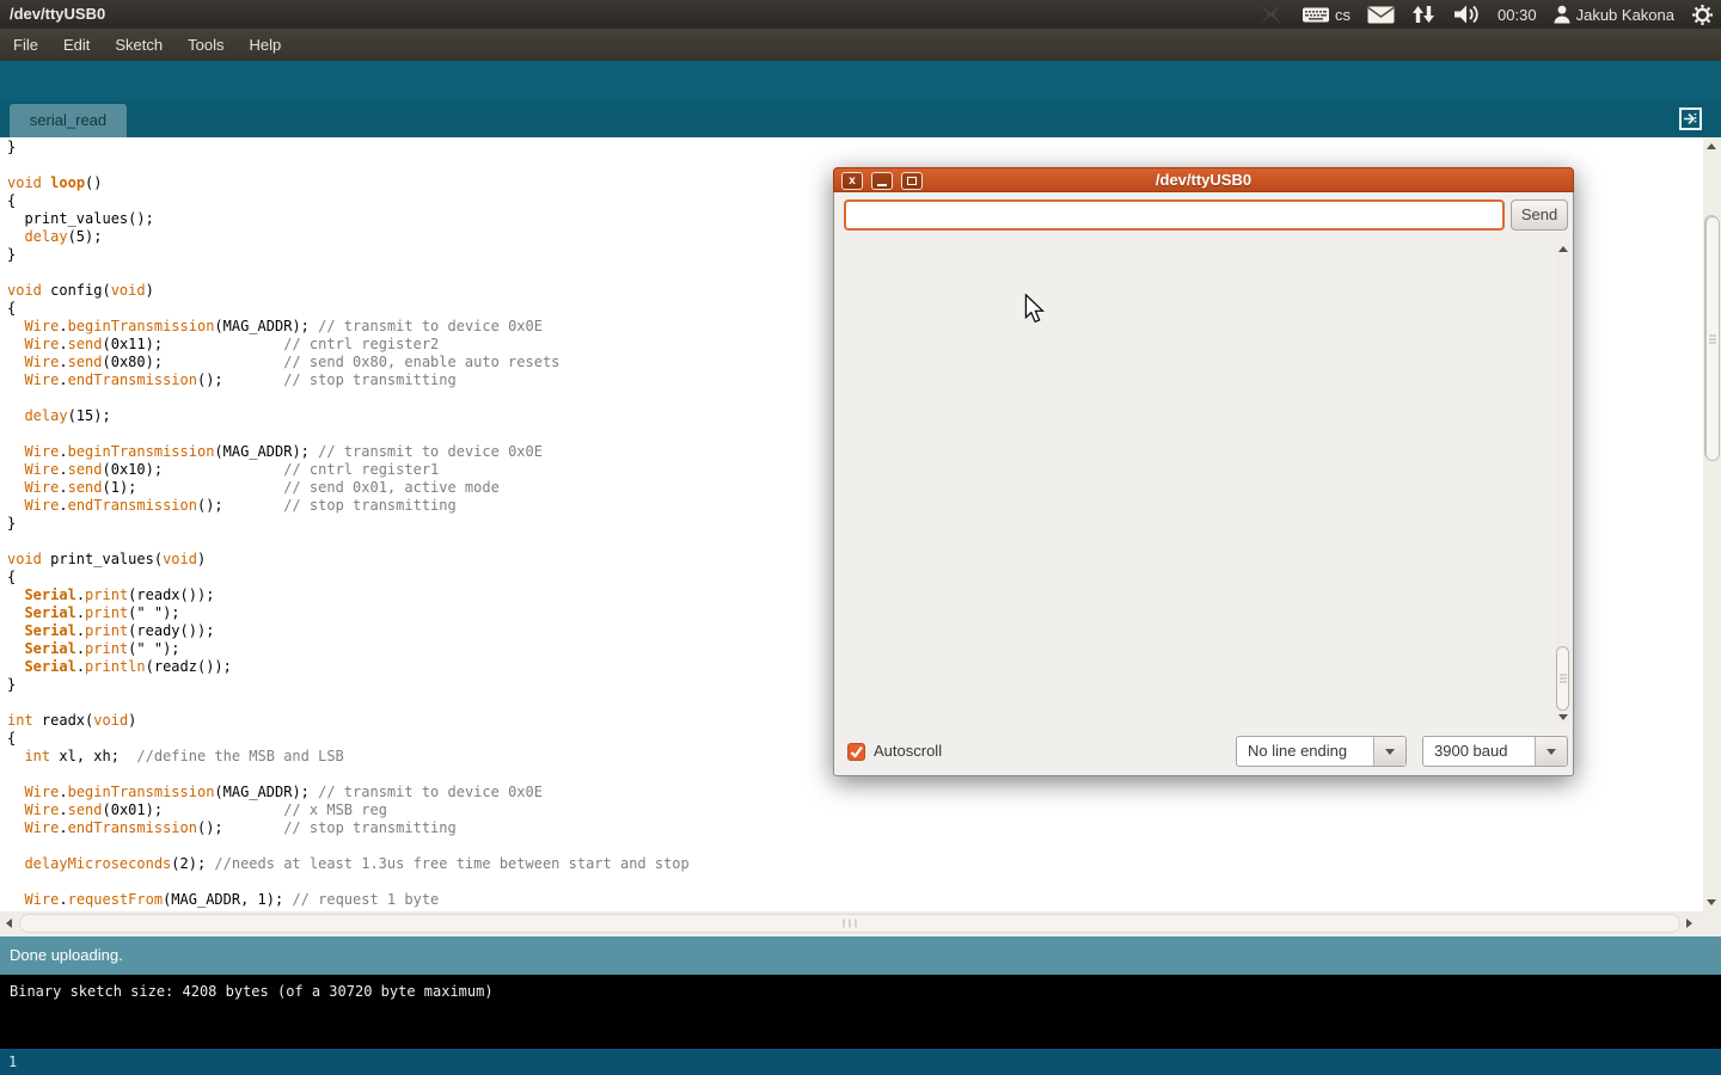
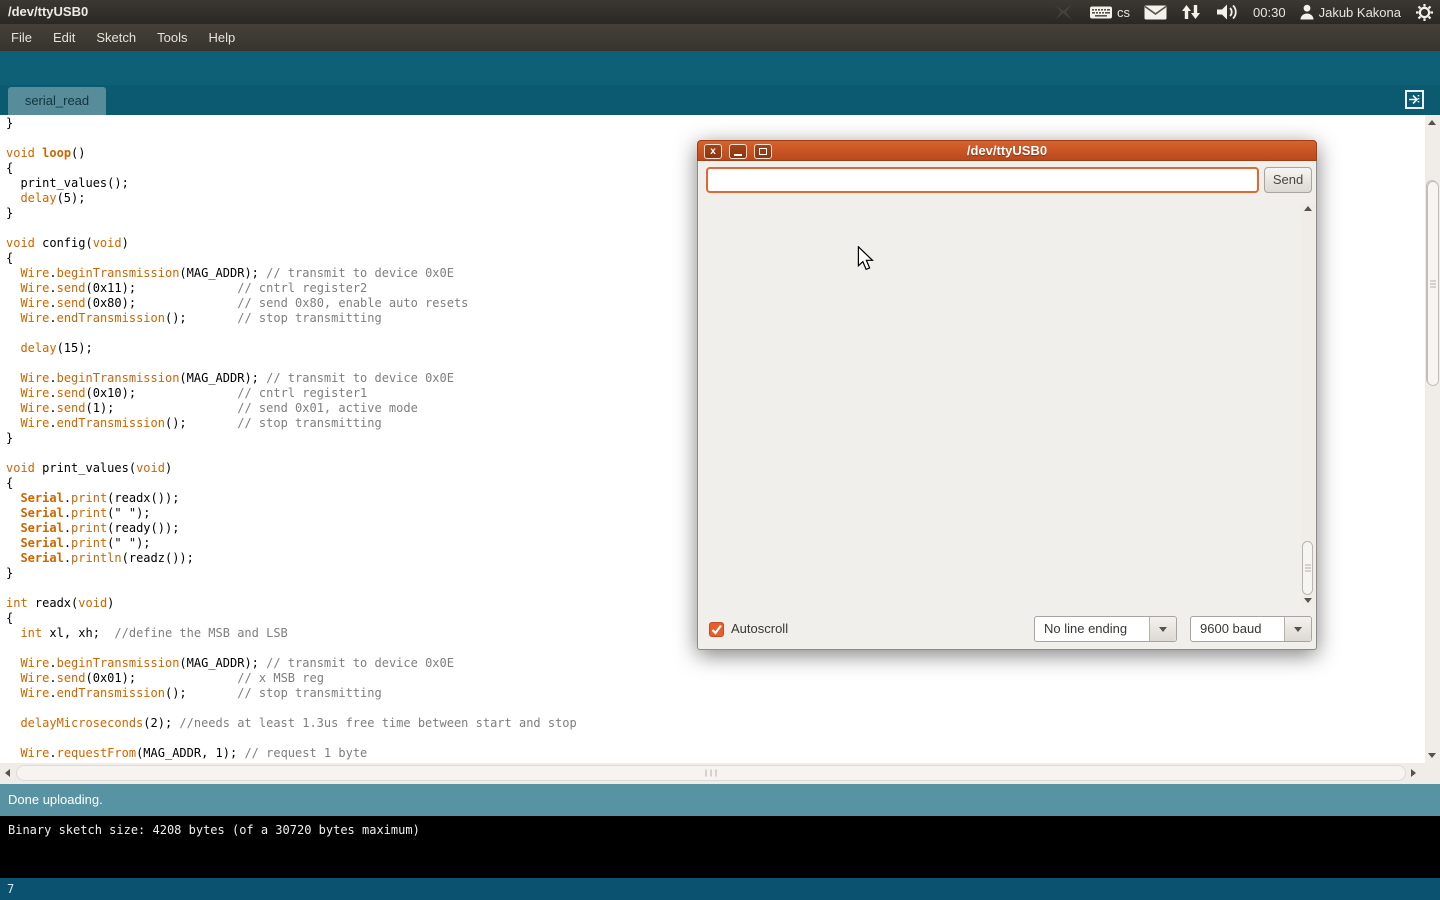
  /dev/ttyUSB0
  cs
  00:30
  Jakub Kakona
  File
  Edit
  Sketch
  Tools
  Help
  serial_read
  }
  void loop()
  {
  print_values();
  delay(5);
  }
  void config(void)
  {
  Wire.beginTransmission(MAG_ADDR); // transmit to device 0x0E Wire.send(0x11); // cntrl register2 Wire.send(0x80); // send 0x80, enable auto resets Wire.endTransmission(); // stop transmitting delay(15);
  Wire.beginTransmission(MAG_ADDR); // transmit to device 0x0E Wire.send(0x10); // cntrl register1 Wire.send(1); // send 0x01, active mode Wire.endTransmission(); // stop transmitting
  }
  void print_values(void)
  {
  Serial.print(readx());
  Serial.print(" ");
  Serial.print(ready());
  Serial.print(" ");
  Serial.println(readz());
  }
  int readx(void)
  {
  int xl, xh; //define the MSB and LSB Wire.beginTransmission(MAG_ADDR); // transmit to device 0x0E Wire.send(0x01); // x MSB reg Wire.endTransmission(); // stop transmitting delayMicroseconds(2); //needs at least 1.3us free time between start and stop Wire.requestFrom(MAG_ADDR, 1); // request 1 byte
  Done uploading.
- Binary sketch size: 4208 bytes (of a 30720 byte maximum)
+ Binary sketch size: 4208 bytes (of a 30720 bytes maximum)
- 1
+ 7
  x
  /dev/ttyUSB0
  Send
  Autoscroll
  No line ending
- 3900 baud
+ 9600 baud
